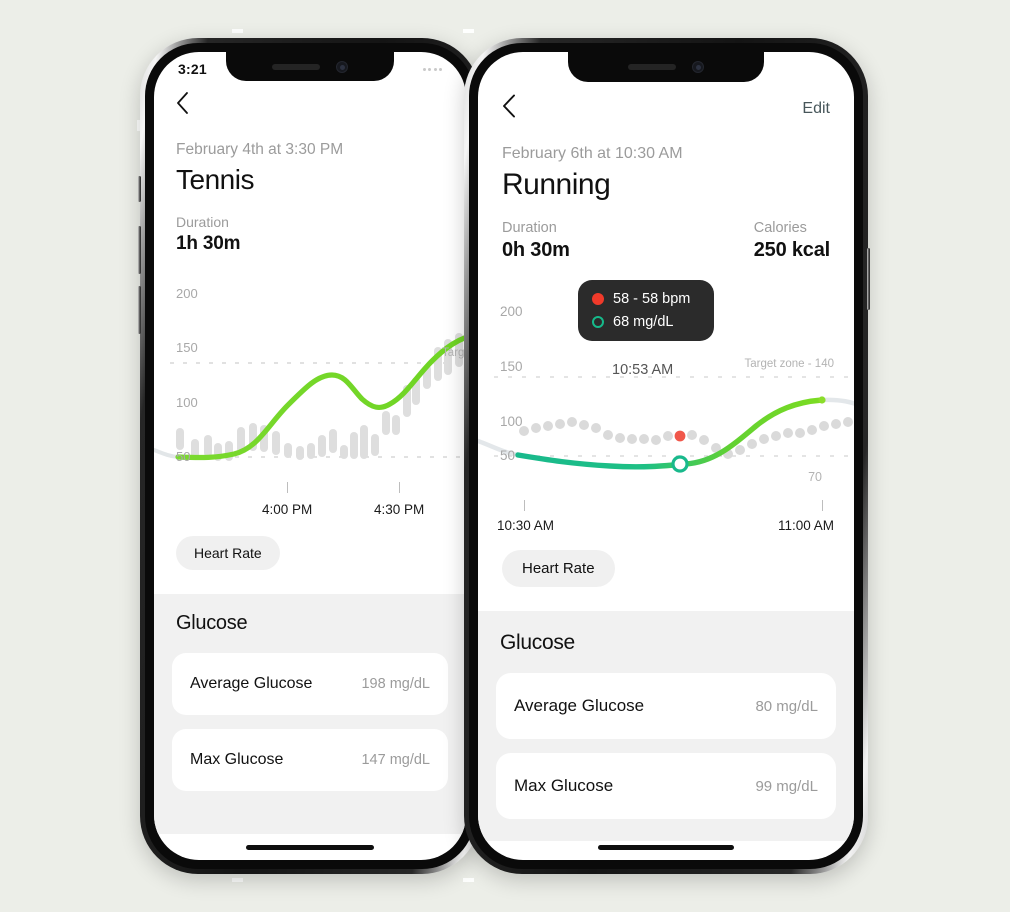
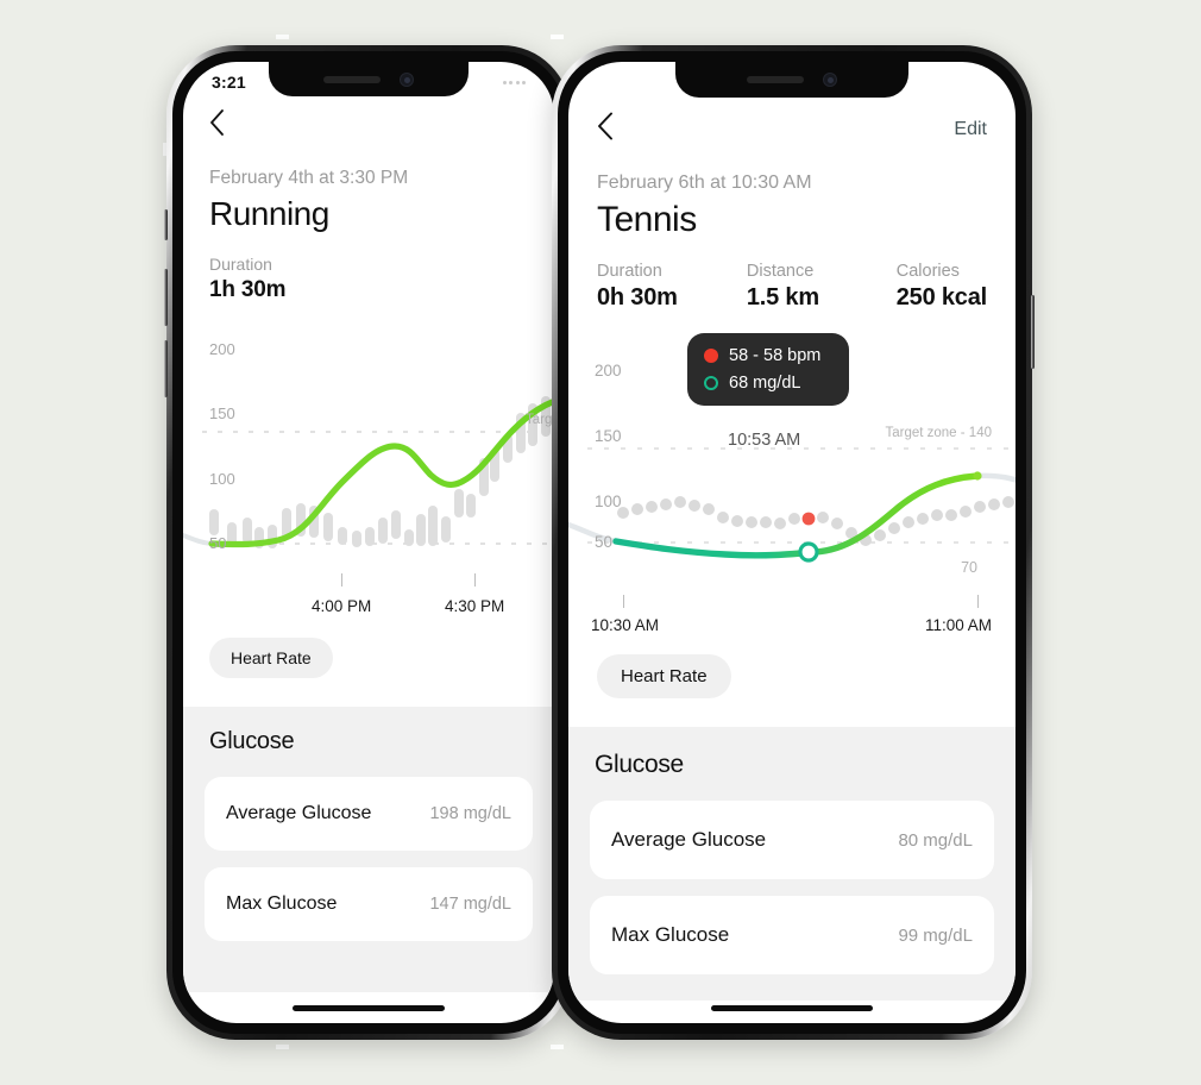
  3:21
  February 4th at 3:30 PM
- Tennis
+ Running
  Duration
  1h 30m
  200
  150
  100
  50
  4:00 PM
  4:30 PM
  Heart Rate
  Glucose
  Average Glucose
  198 mg/dL
  Max Glucose
  147 mg/dL
  Edit
  February 6th at 10:30 AM
- Running
+ Tennis
  Duration
  0h 30m
+ Distance
+ 1.5 km
  Calories
  250 kcal
  58 - 58 bpm
  68 mg/dL
  10:53 AM
  200
  150
  100
  50
  Target zone - 140
  70
  10:30 AM
  11:00 AM
  Heart Rate
  Glucose
  Average Glucose
  80 mg/dL
  Max Glucose
  99 mg/dL
